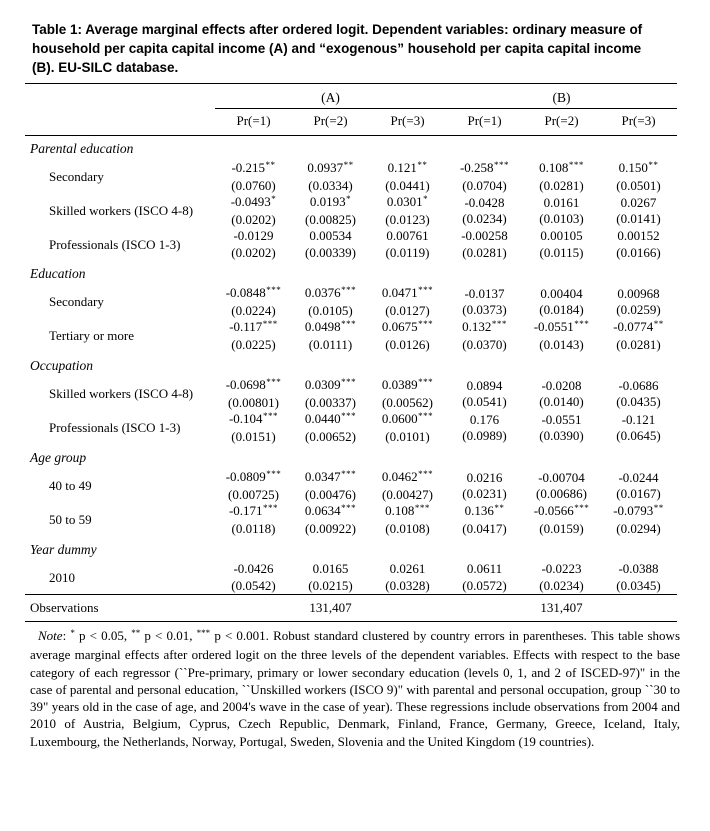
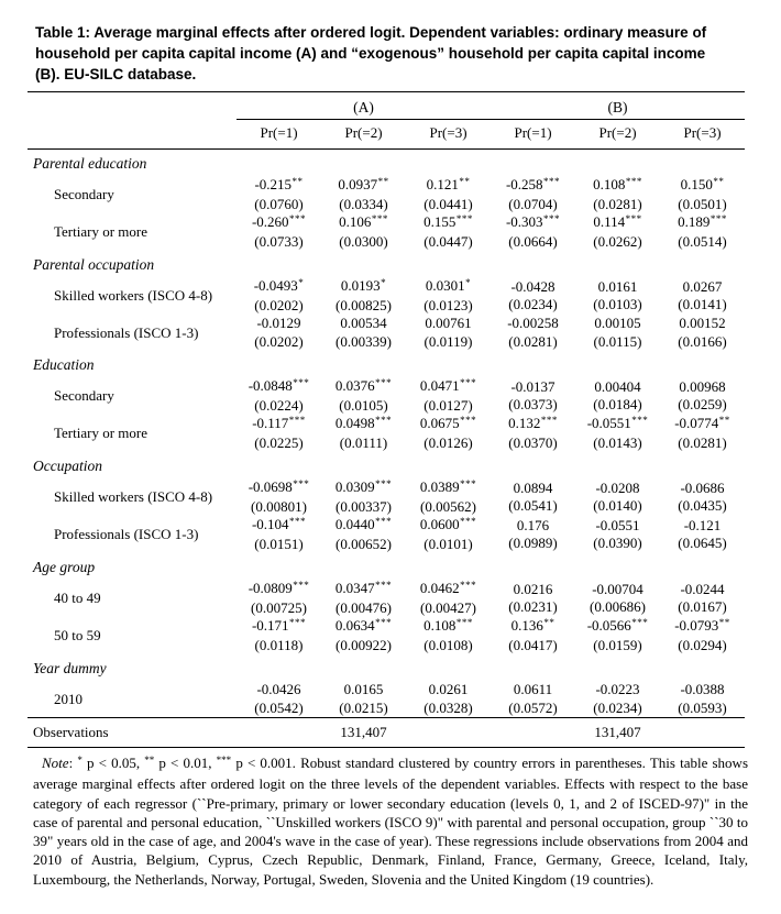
  Table 1: Average marginal effects after ordered logit. Dependent variables: ordinary measure of household per capita capital income (A) and “exogenous” household per capita capital income (B). EU-SILC database.
  	(A)	(B)
  	Pr(=1)	Pr(=2)	Pr(=3)	Pr(=1)	Pr(=2)	Pr(=3)
  Parental education
  Secondary	-0.215**(0.0760)	0.0937**(0.0334)	0.121**(0.0441)	-0.258***(0.0704)	0.108***(0.0281)	0.150**(0.0501)
+ Tertiary or more	-0.260***(0.0733)	0.106***(0.0300)	0.155***(0.0447)	-0.303***(0.0664)	0.114***(0.0262)	0.189***(0.0514)
+ Parental occupation
  Skilled workers (ISCO 4-8)	-0.0493*(0.0202)	0.0193*(0.00825)	0.0301*(0.0123)	-0.0428(0.0234)	0.0161(0.0103)	0.0267(0.0141)
  Professionals (ISCO 1-3)	-0.0129(0.0202)	0.00534(0.00339)	0.00761(0.0119)	-0.00258(0.0281)	0.00105(0.0115)	0.00152(0.0166)
  Education
  Secondary	-0.0848***(0.0224)	0.0376***(0.0105)	0.0471***(0.0127)	-0.0137(0.0373)	0.00404(0.0184)	0.00968(0.0259)
  Tertiary or more	-0.117***(0.0225)	0.0498***(0.0111)	0.0675***(0.0126)	0.132***(0.0370)	-0.0551***(0.0143)	-0.0774**(0.0281)
  Occupation
  Skilled workers (ISCO 4-8)	-0.0698***(0.00801)	0.0309***(0.00337)	0.0389***(0.00562)	0.0894(0.0541)	-0.0208(0.0140)	-0.0686(0.0435)
  Professionals (ISCO 1-3)	-0.104***(0.0151)	0.0440***(0.00652)	0.0600***(0.0101)	0.176(0.0989)	-0.0551(0.0390)	-0.121(0.0645)
  Age group
  40 to 49	-0.0809***(0.00725)	0.0347***(0.00476)	0.0462***(0.00427)	0.0216(0.0231)	-0.00704(0.00686)	-0.0244(0.0167)
  50 to 59	-0.171***(0.0118)	0.0634***(0.00922)	0.108***(0.0108)	0.136**(0.0417)	-0.0566***(0.0159)	-0.0793**(0.0294)
  Year dummy
- 2010	-0.0426(0.0542)	0.0165(0.0215)	0.0261(0.0328)	0.0611(0.0572)	-0.0223(0.0234)	-0.0388(0.0345)
+ 2010	-0.0426(0.0542)	0.0165(0.0215)	0.0261(0.0328)	0.0611(0.0572)	-0.0223(0.0234)	-0.0388(0.0593)
  Observations	131,407	131,407
  Note: * p < 0.05, ** p < 0.01, *** p < 0.001. Robust standard clustered by country errors in parentheses. This table shows average marginal effects after ordered logit on the three levels of the dependent variables. Effects with respect to the base category of each regressor (``Pre-primary, primary or lower secondary education (levels 0, 1, and 2 of ISCED-97)" in the case of parental and personal education, ``Unskilled workers (ISCO 9)" with parental and personal occupation, group ``30 to 39" years old in the case of age, and 2004's wave in the case of year). These regressions include observations from 2004 and 2010 of Austria, Belgium, Cyprus, Czech Republic, Denmark, Finland, France, Germany, Greece, Iceland, Italy, Luxembourg, the Netherlands, Norway, Portugal, Sweden, Slovenia and the United Kingdom (19 countries).
